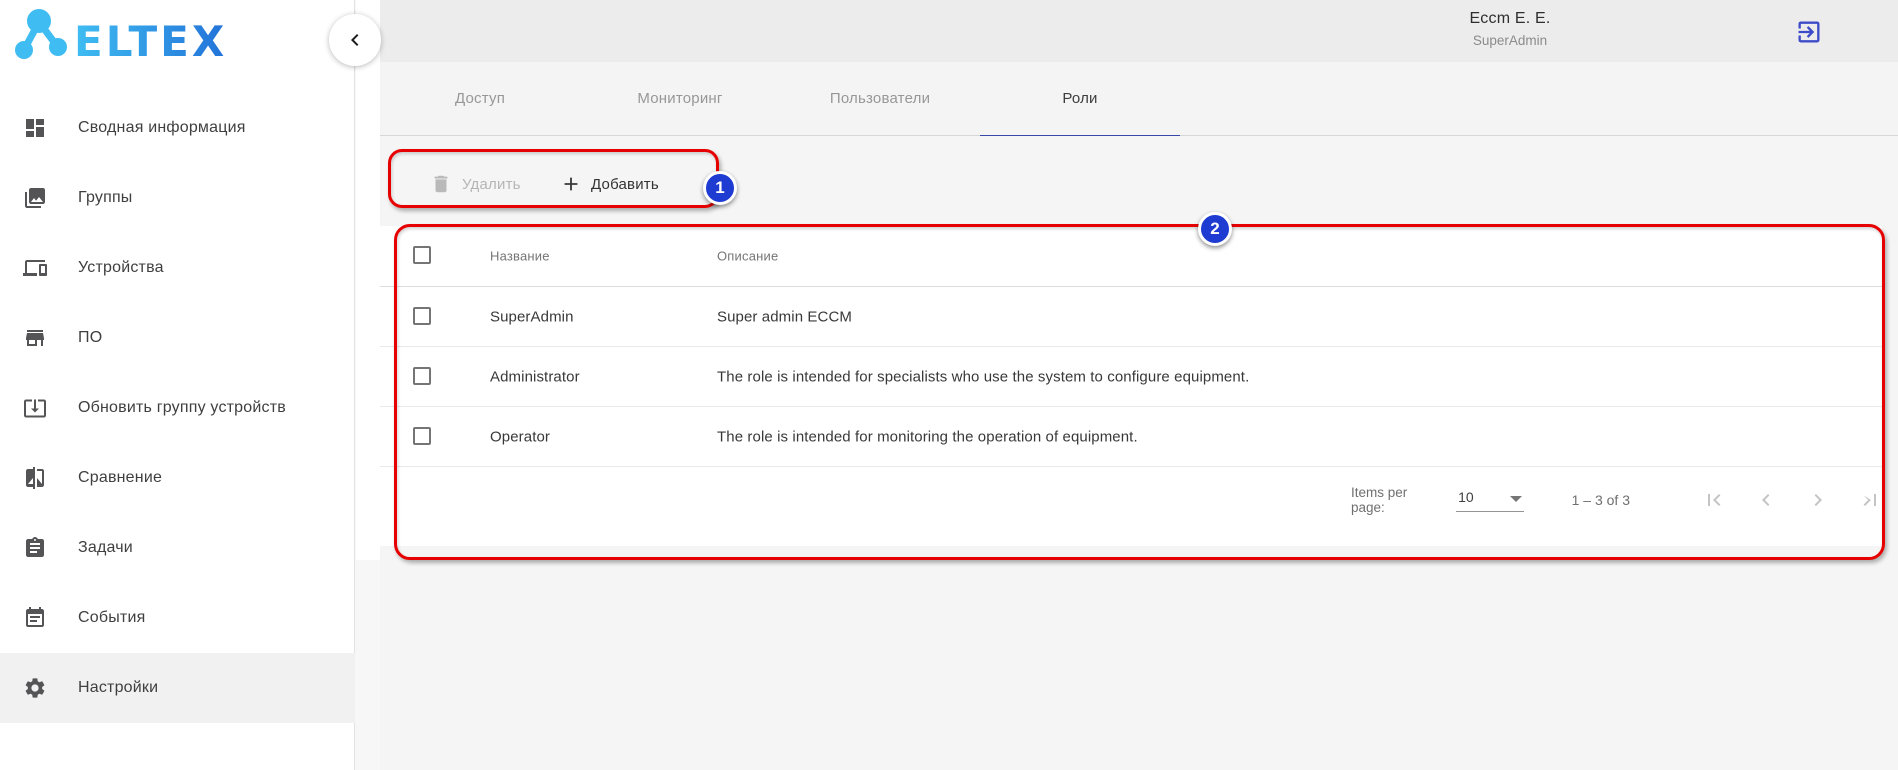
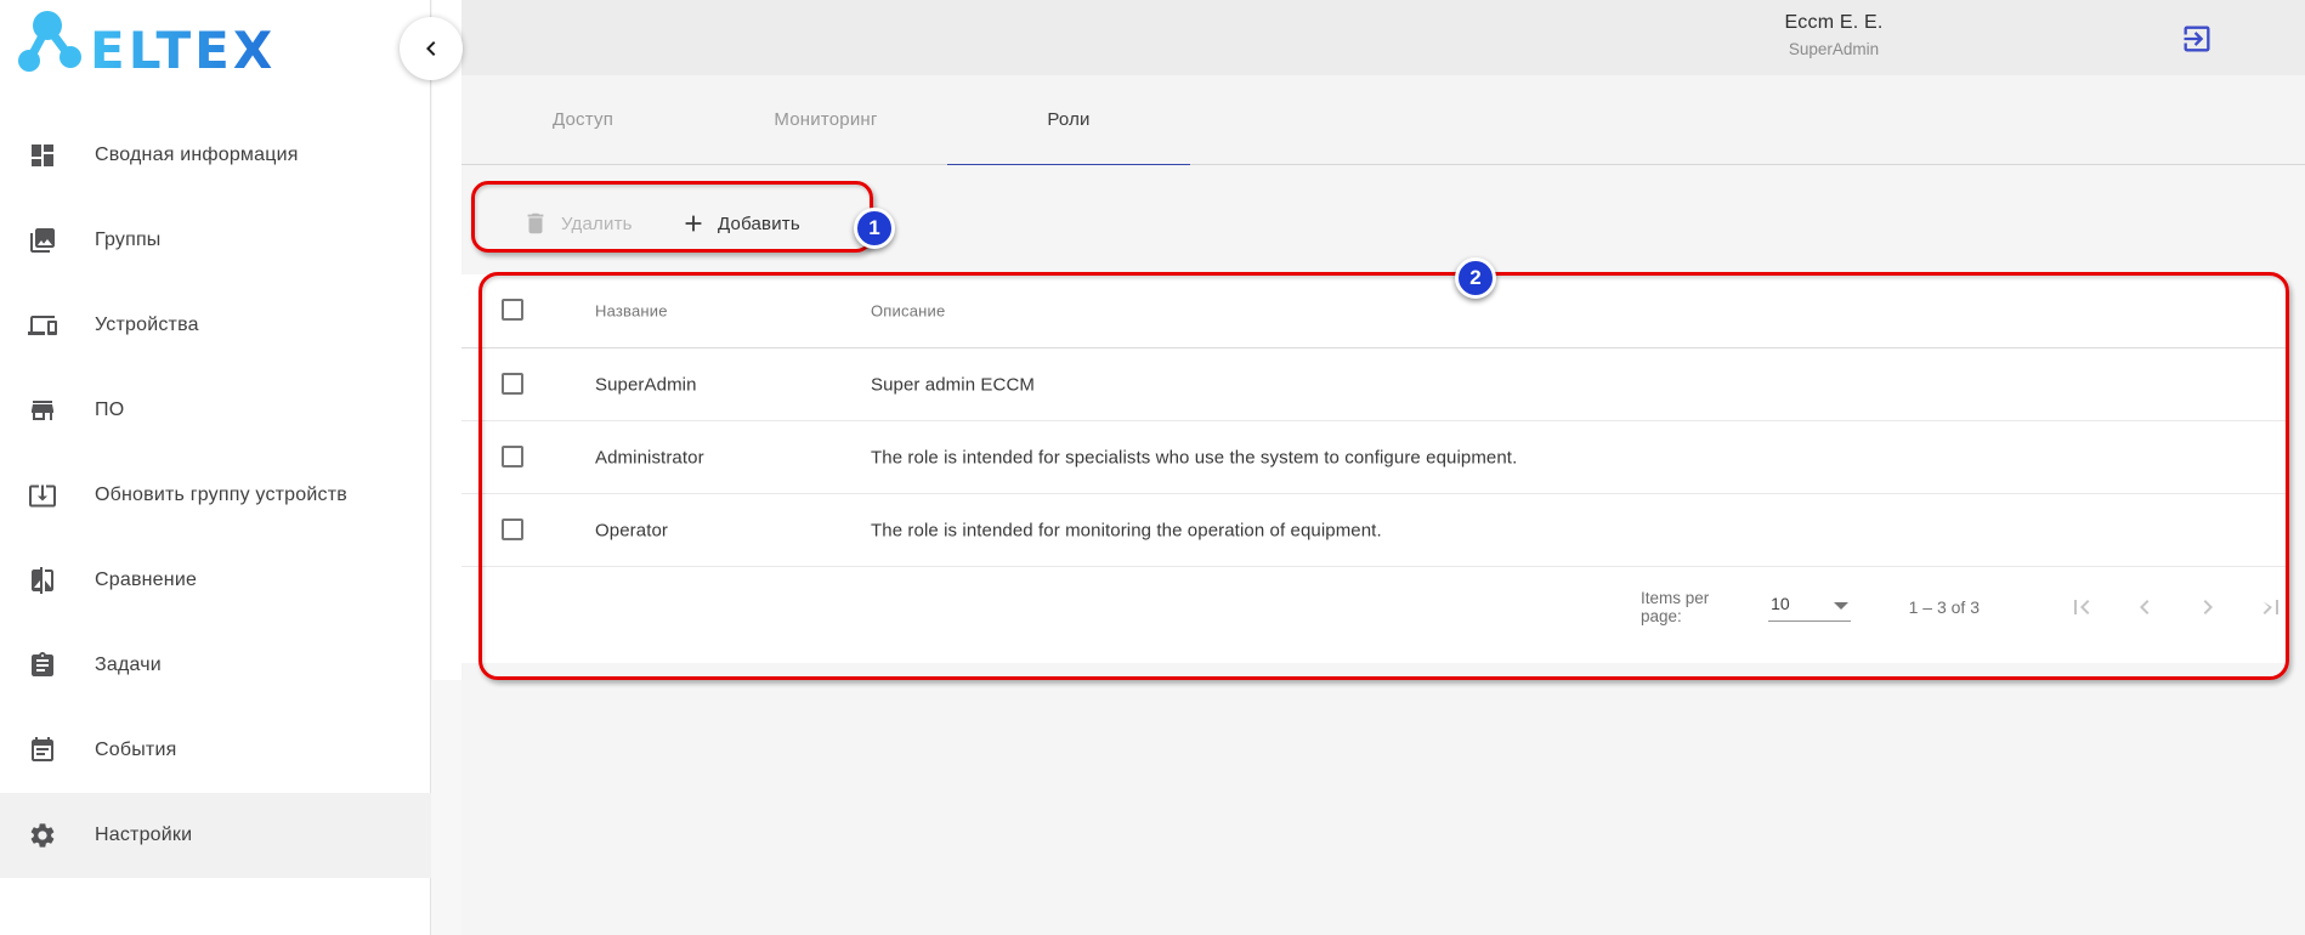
  ELTEX
  Сводная информация
  Группы
  Устройства
  ПО
  Обновить группу устройств
  Сравнение
  Задачи
  События
  Настройки
  Eccm E. E.
  SuperAdmin
  Доступ
  Мониторинг
- Пользователи
  Роли
  Удалить
  Добавить
  Название
  Описание
  SuperAdmin
  Super admin ECCM
  Administrator
  The role is intended for specialists who use the system to configure equipment.
  Operator
  The role is intended for monitoring the operation of equipment.
  Items per page:
  10
  1 – 3 of 3
  1
  2
